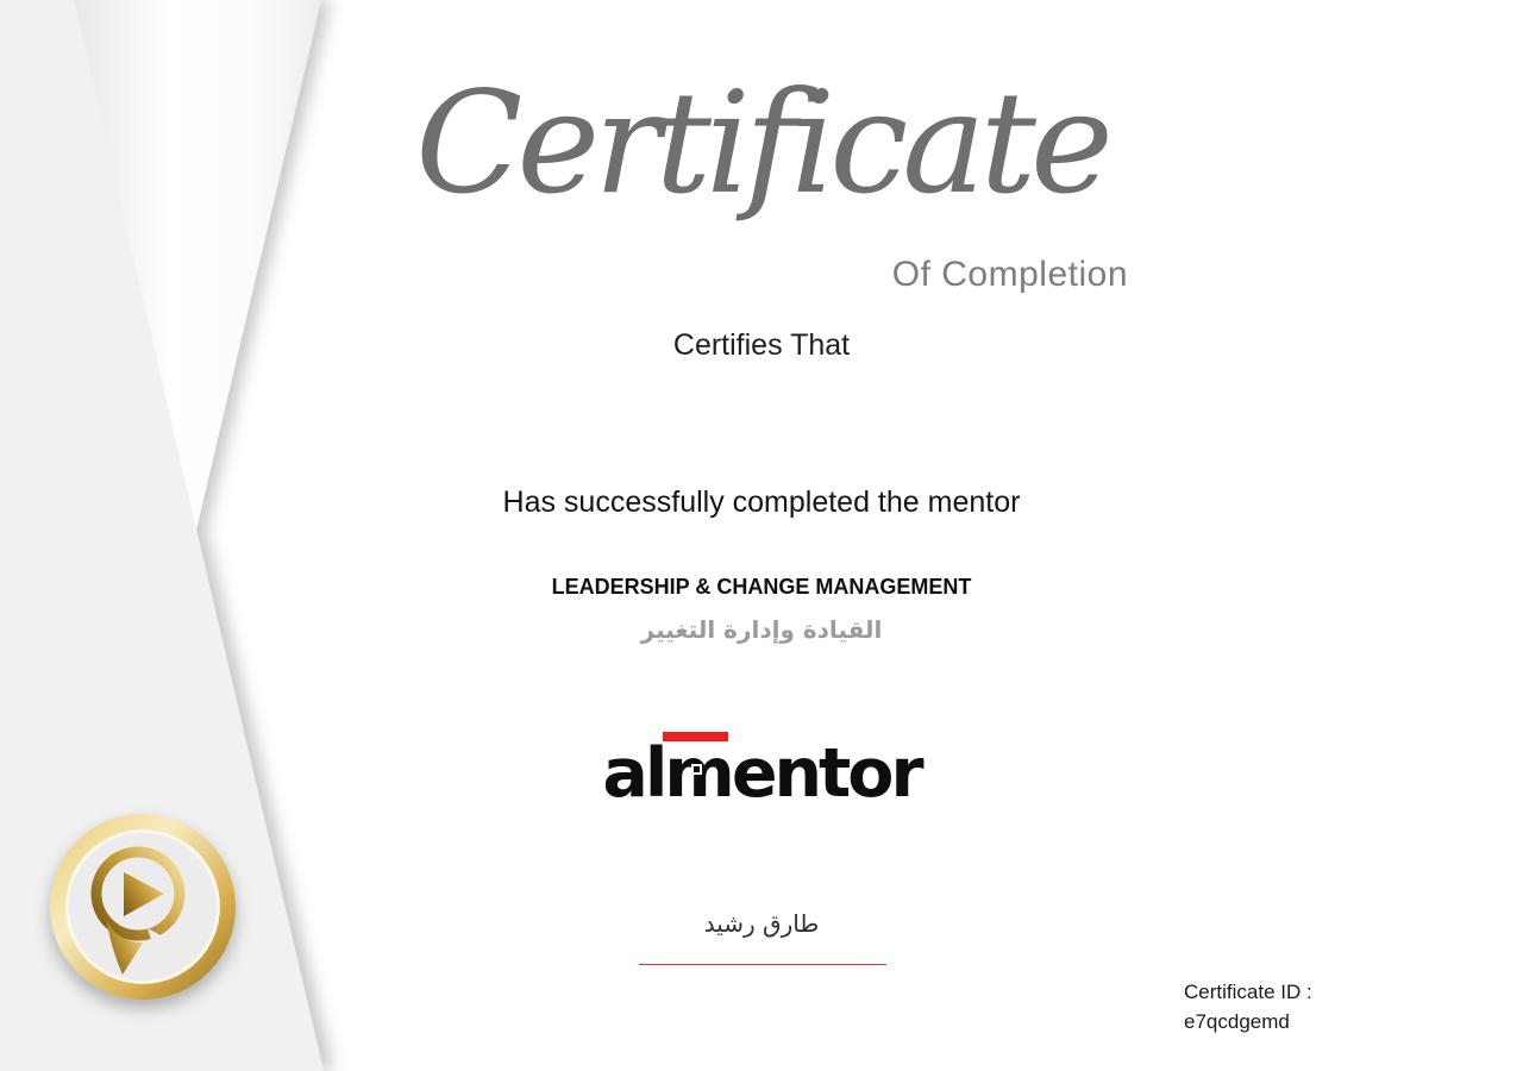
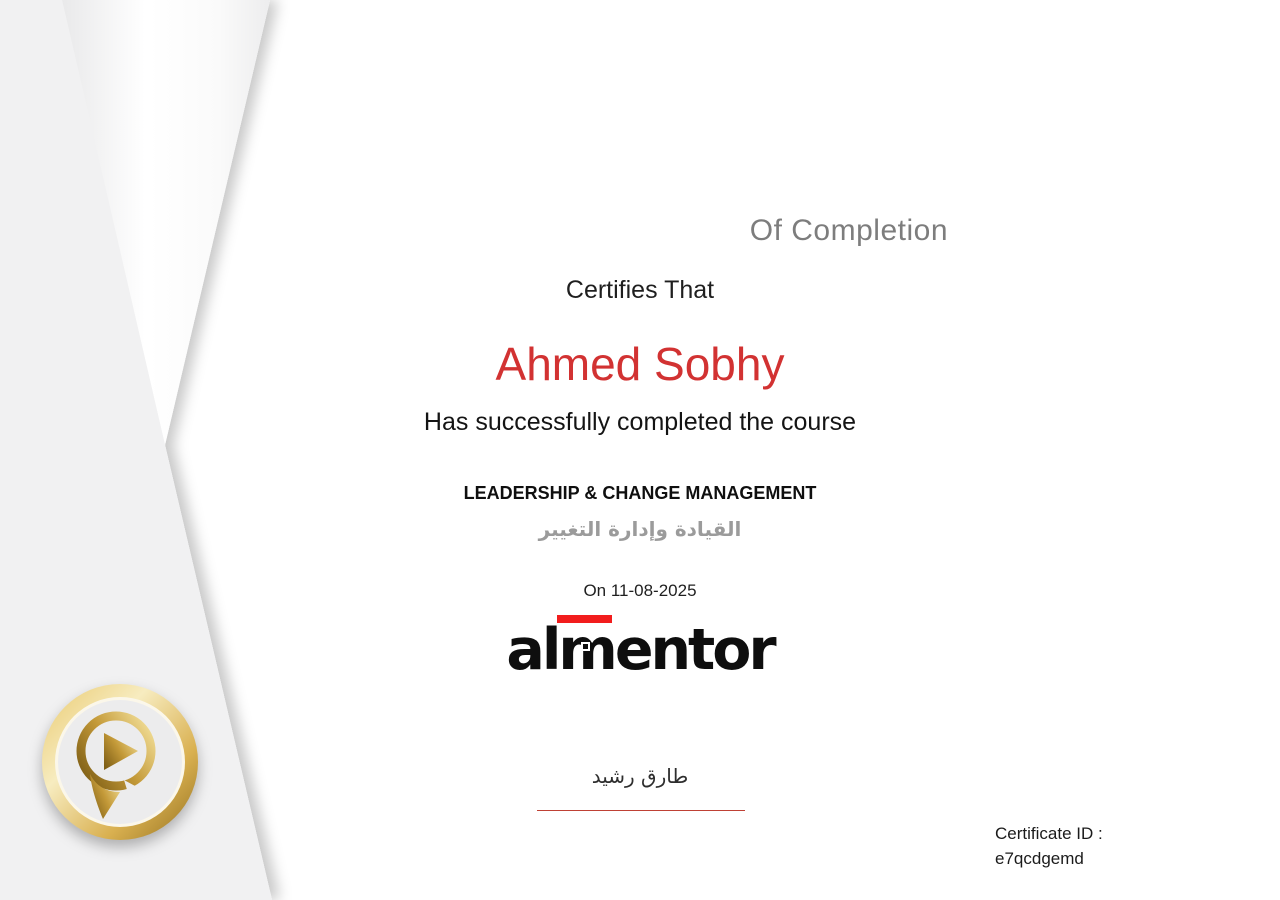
- Certificate
  Of Completion
  Certifies That
+ Ahmed Sobhy
- Has successfully completed the mentor
+ Has successfully completed the course
  LEADERSHIP & CHANGE MANAGEMENT
  القيادة وإدارة التغيير
+ On 11-08-2025
  almentor
  طارق رشيد
  Certificate ID :
  e7qcdgemd
